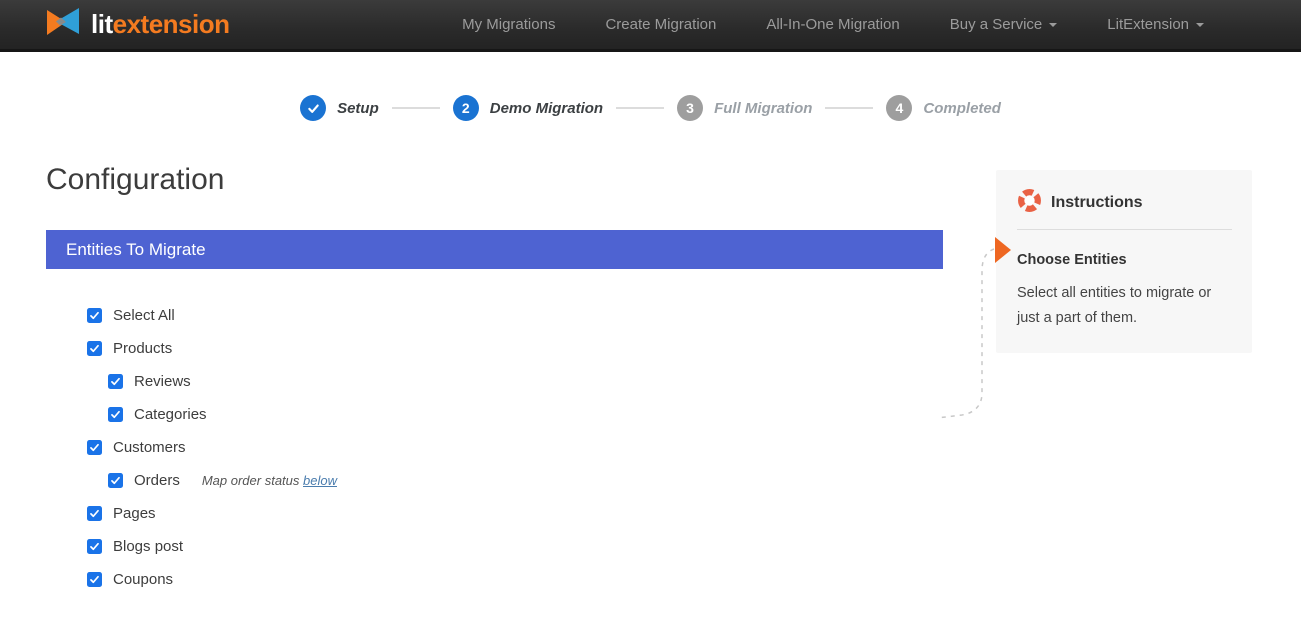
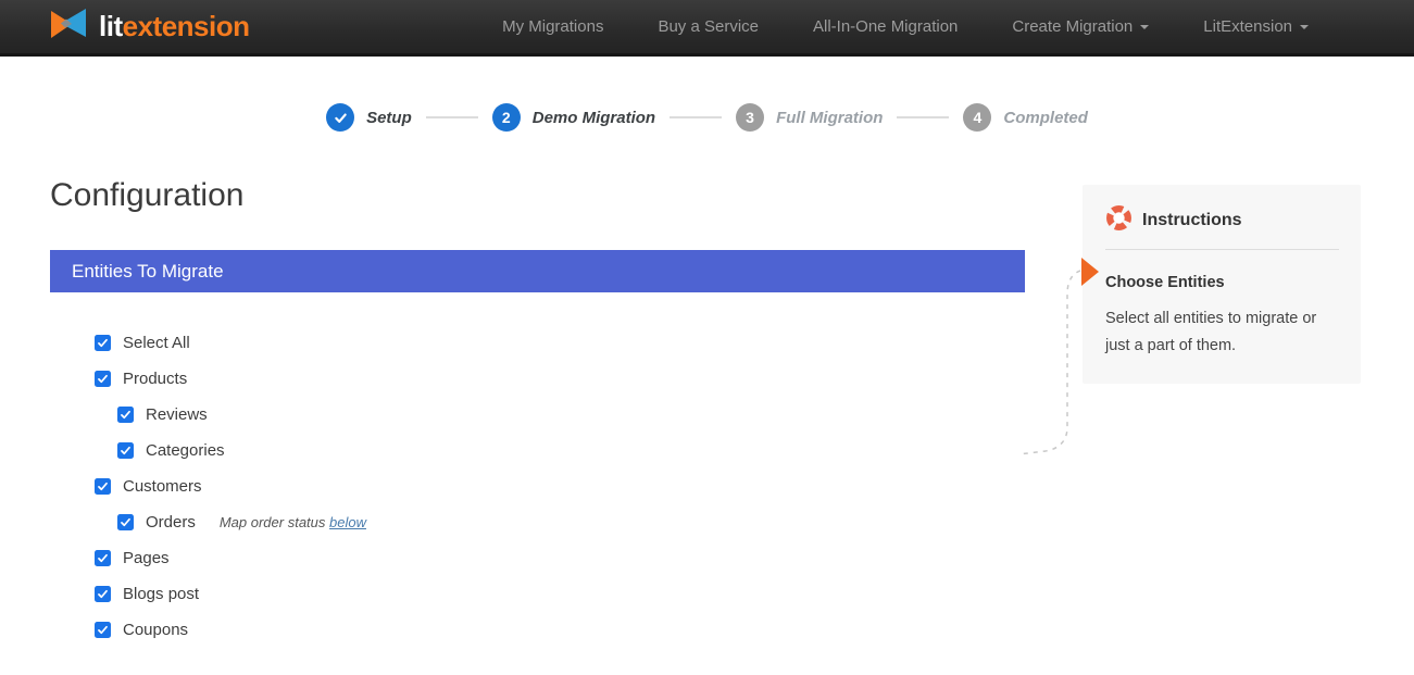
  litextension
  My Migrations
- Create Migration
+ Buy a Service
  All-In-One Migration
- Buy a Service
+ Create Migration
  LitExtension
  Setup
  2
  Demo Migration
  3
  Full Migration
  4
  Completed
  Configuration
  Entities To Migrate
  Select All
  Products
  Reviews
  Categories
  Customers
  Orders
  Map order status below
  Pages
  Blogs post
  Coupons
  Instructions
  Choose Entities
  Select all entities to migrate or just a part of them.
